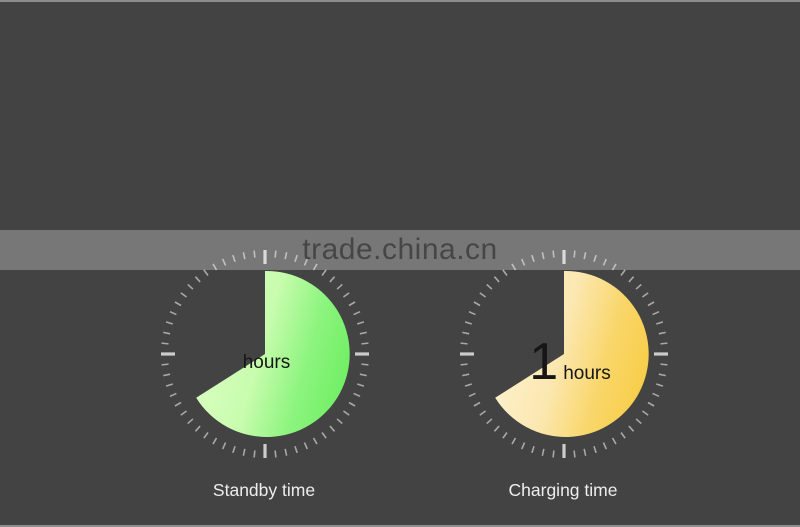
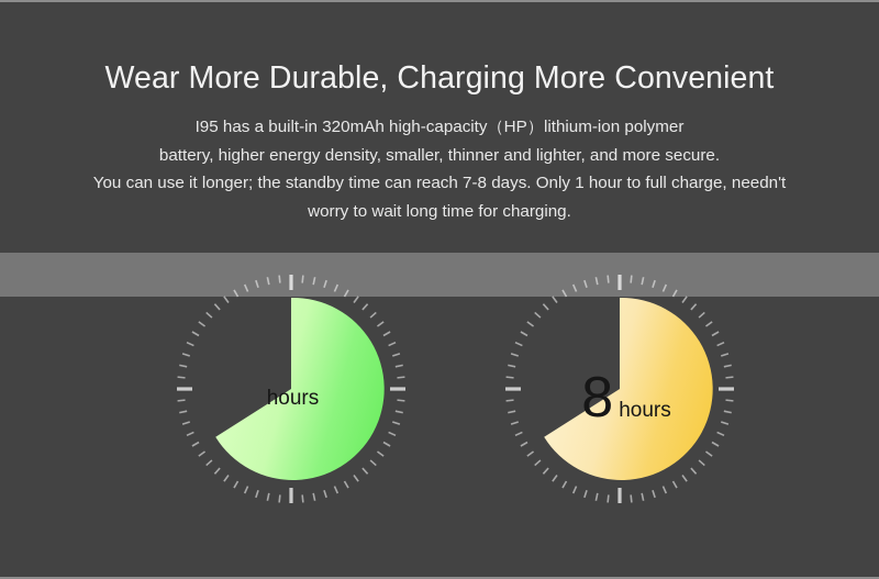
+ Wear More Durable, Charging More Convenient
+ I95 has a built-in 320mAh high-capacity（HP）lithium-ion polymer
+ battery, higher energy density, smaller, thinner and lighter, and more secure.
+ You can use it longer; the standby time can reach 7-8 days. Only 1 hour to full charge, needn't
+ worry to wait long time for charging.
  hours
- Standby time
- 1
+ 8
  hours
- Charging time
- trade.china.cn
